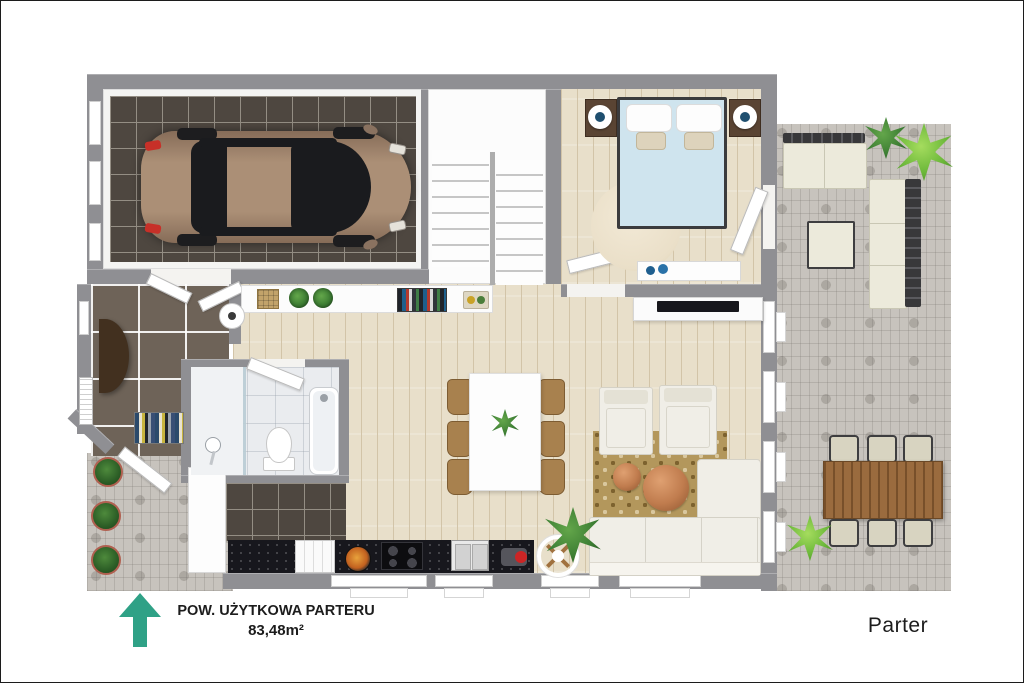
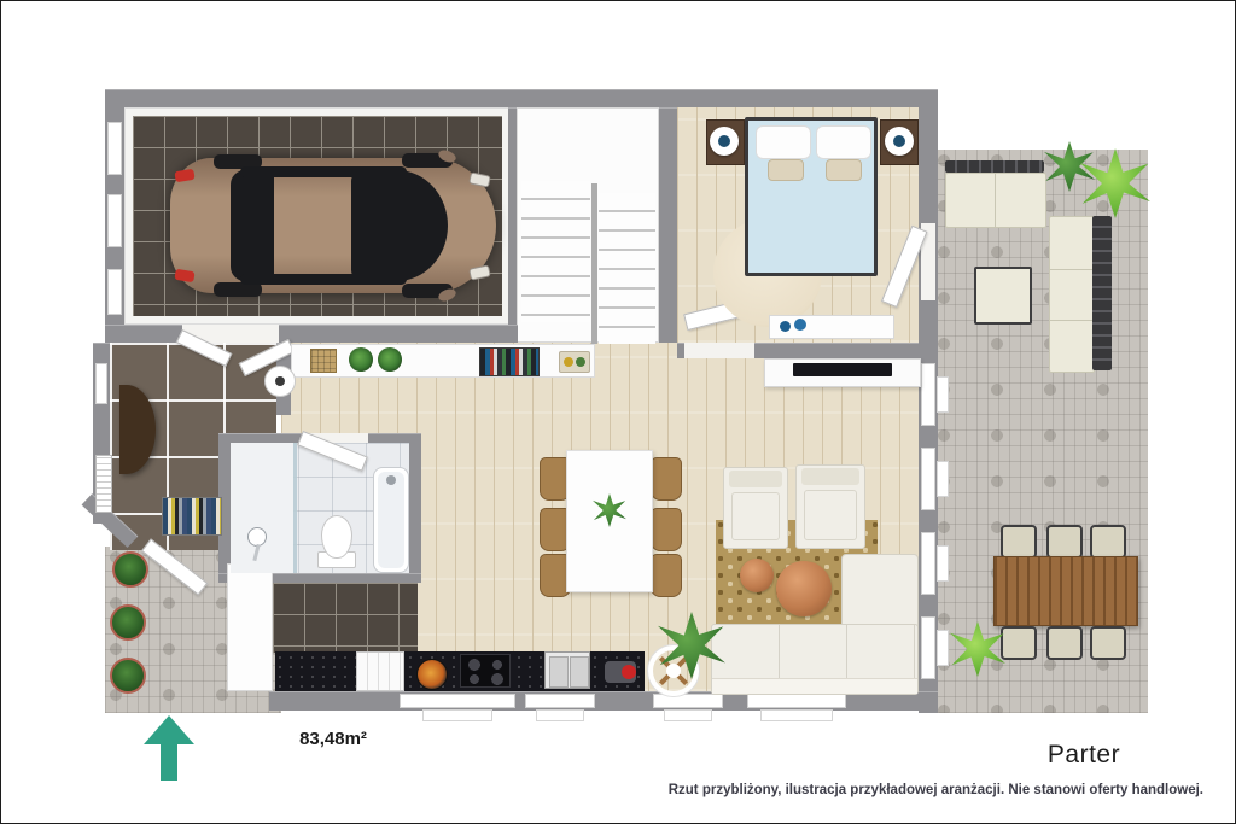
- POW. UŻYTKOWA PARTERU
  83,48m²
  Parter
+ Rzut przybliżony, ilustracja przykładowej aranżacji. Nie stanowi oferty handlowej.
